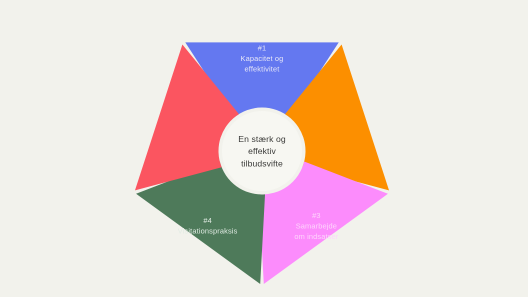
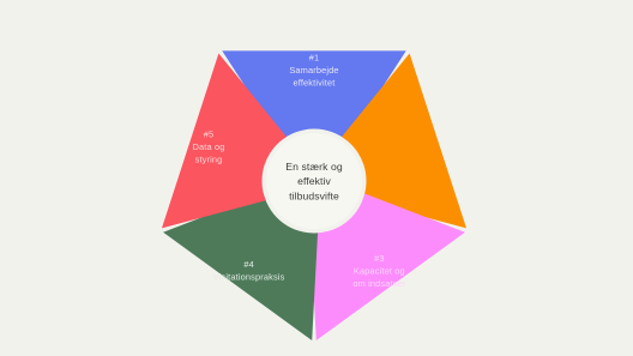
- #1 Kapacitet og effektivitet
+ #1 Samarbejde effektivitet
- #3 Samarbejde om indsatser
+ #3 Kapacitet og om indsatser
  #4 Visitationspraksis
+ #5 Data og styring
  En stærk og effektiv tilbudsvifte
